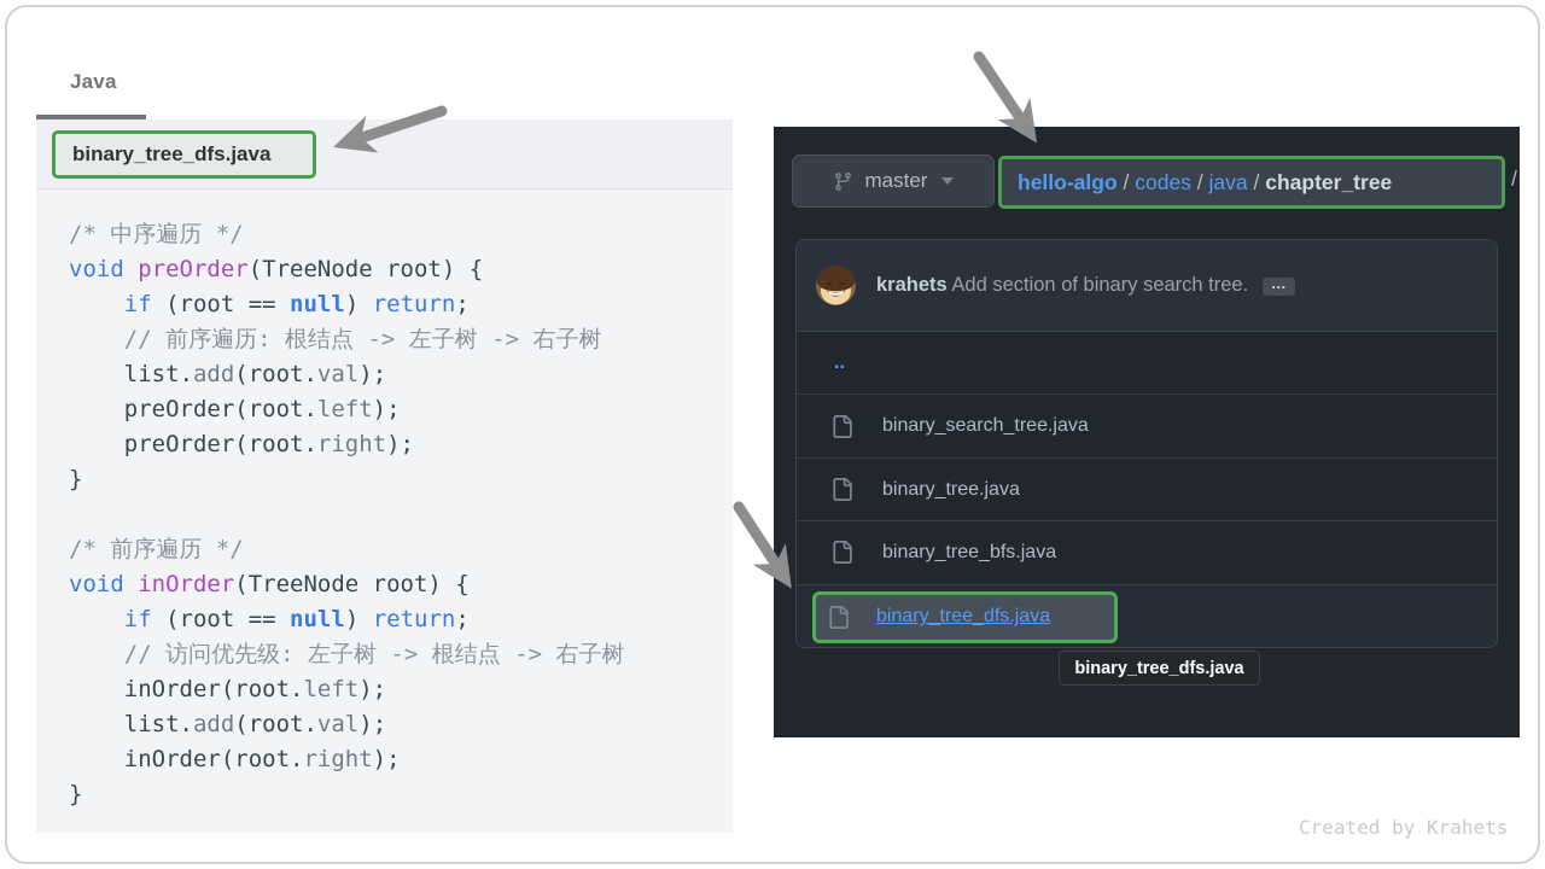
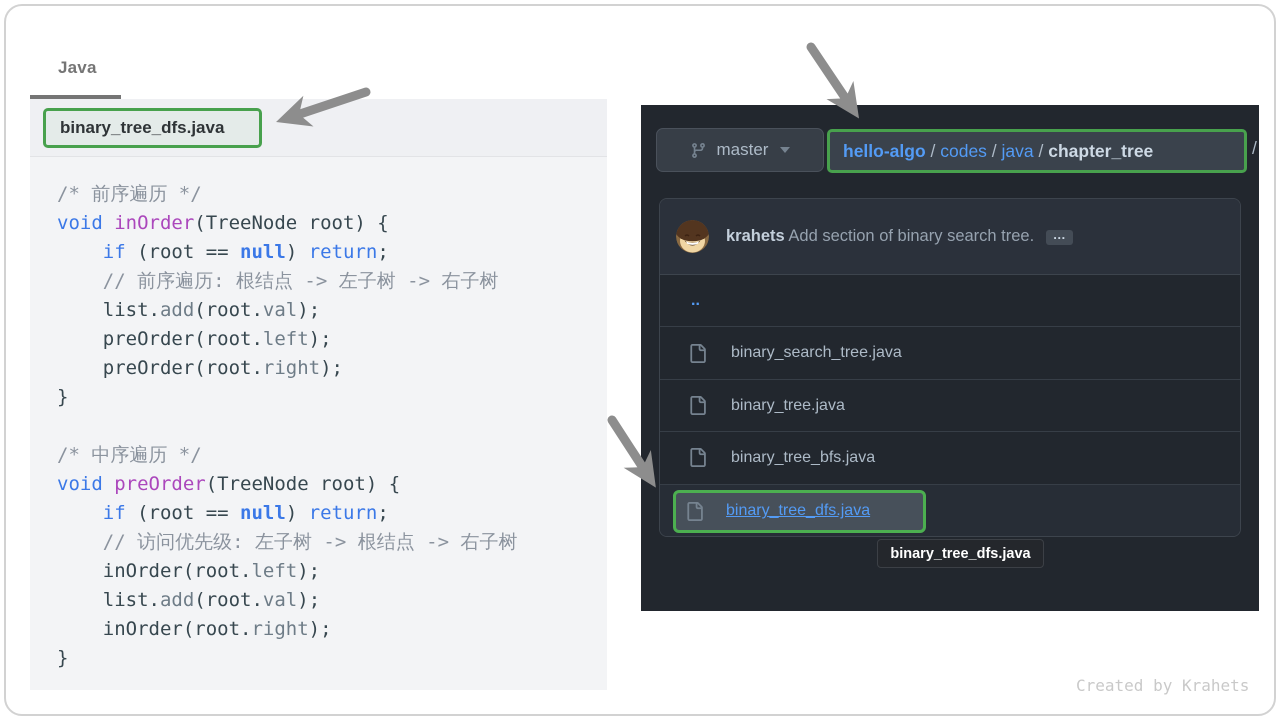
  Java
  binary_tree_dfs.java
- /* 中序遍历 */
+ /* 前序遍历 */
- void preOrder(TreeNode root) {
+ void inOrder(TreeNode root) {
  if (root == null) return;
  // 前序遍历: 根结点 -> 左子树 -> 右子树
  list.add(root.val);
  preOrder(root.left);
  preOrder(root.right);
  }
- /* 前序遍历 */
+ /* 中序遍历 */
- void inOrder(TreeNode root) {
+ void preOrder(TreeNode root) {
  if (root == null) return;
  // 访问优先级: 左子树 -> 根结点 -> 右子树
  inOrder(root.left);
  list.add(root.val);
  inOrder(root.right);
  }
  master
  hello-algo / codes / java / chapter_tree
  /
  krahets Add section of binary search tree. …
  ..
  binary_search_tree.java
  binary_tree.java
  binary_tree_bfs.java
  binary_tree_dfs.java
  binary_tree_dfs.java
  Created by Krahets
